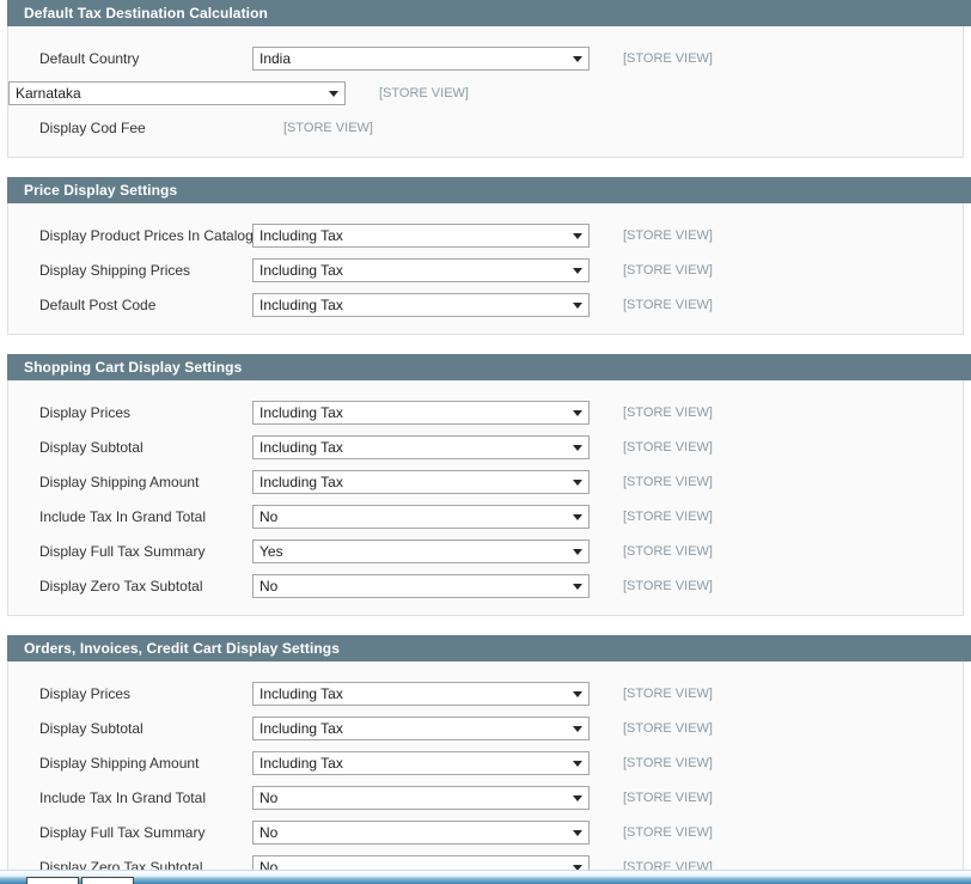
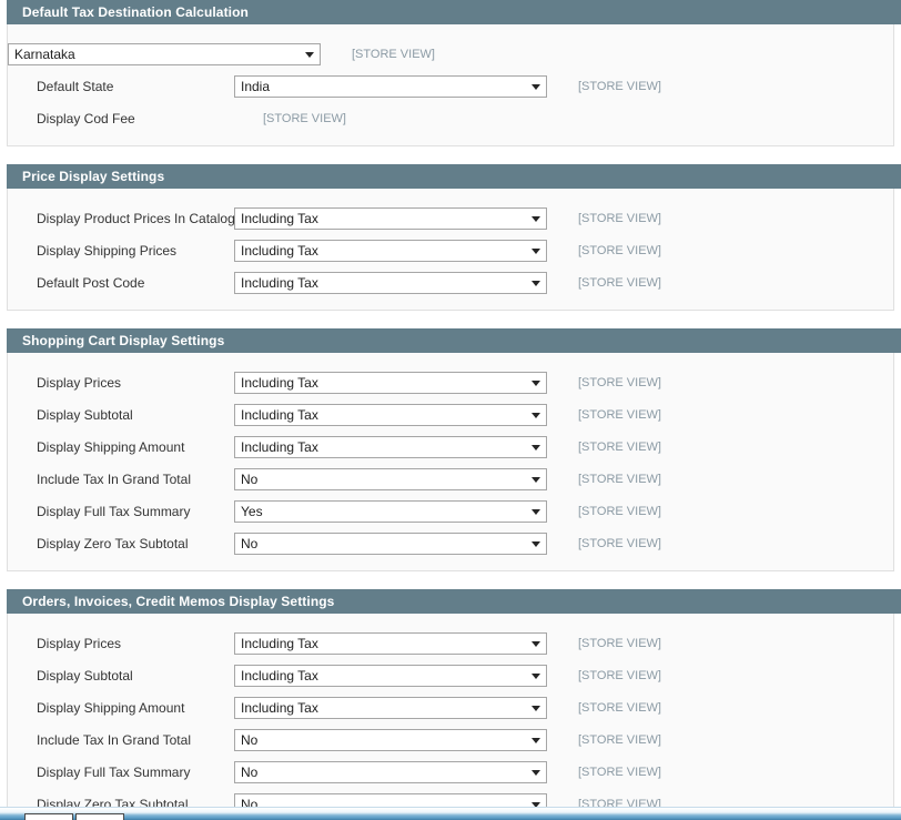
  Default Tax Destination Calculation
- Default Country
- India
+ Karnataka
  [STORE VIEW]
+ Default State
- Karnataka
+ India
  [STORE VIEW]
  Display Cod Fee
  [STORE VIEW]
  Price Display Settings
  Display Product Prices In Catalog
  Including Tax
  [STORE VIEW]
  Display Shipping Prices
  Including Tax
  [STORE VIEW]
  Default Post Code
  Including Tax
  [STORE VIEW]
  Shopping Cart Display Settings
  Display Prices
  Including Tax
  [STORE VIEW]
  Display Subtotal
  Including Tax
  [STORE VIEW]
  Display Shipping Amount
  Including Tax
  [STORE VIEW]
  Include Tax In Grand Total
  No
  [STORE VIEW]
  Display Full Tax Summary
  Yes
  [STORE VIEW]
  Display Zero Tax Subtotal
  No
  [STORE VIEW]
- Orders, Invoices, Credit Cart Display Settings
+ Orders, Invoices, Credit Memos Display Settings
  Display Prices
  Including Tax
  [STORE VIEW]
  Display Subtotal
  Including Tax
  [STORE VIEW]
  Display Shipping Amount
  Including Tax
  [STORE VIEW]
  Include Tax In Grand Total
  No
  [STORE VIEW]
  Display Full Tax Summary
  No
  [STORE VIEW]
  Display Zero Tax Subtotal
  No
  [STORE VIEW]
